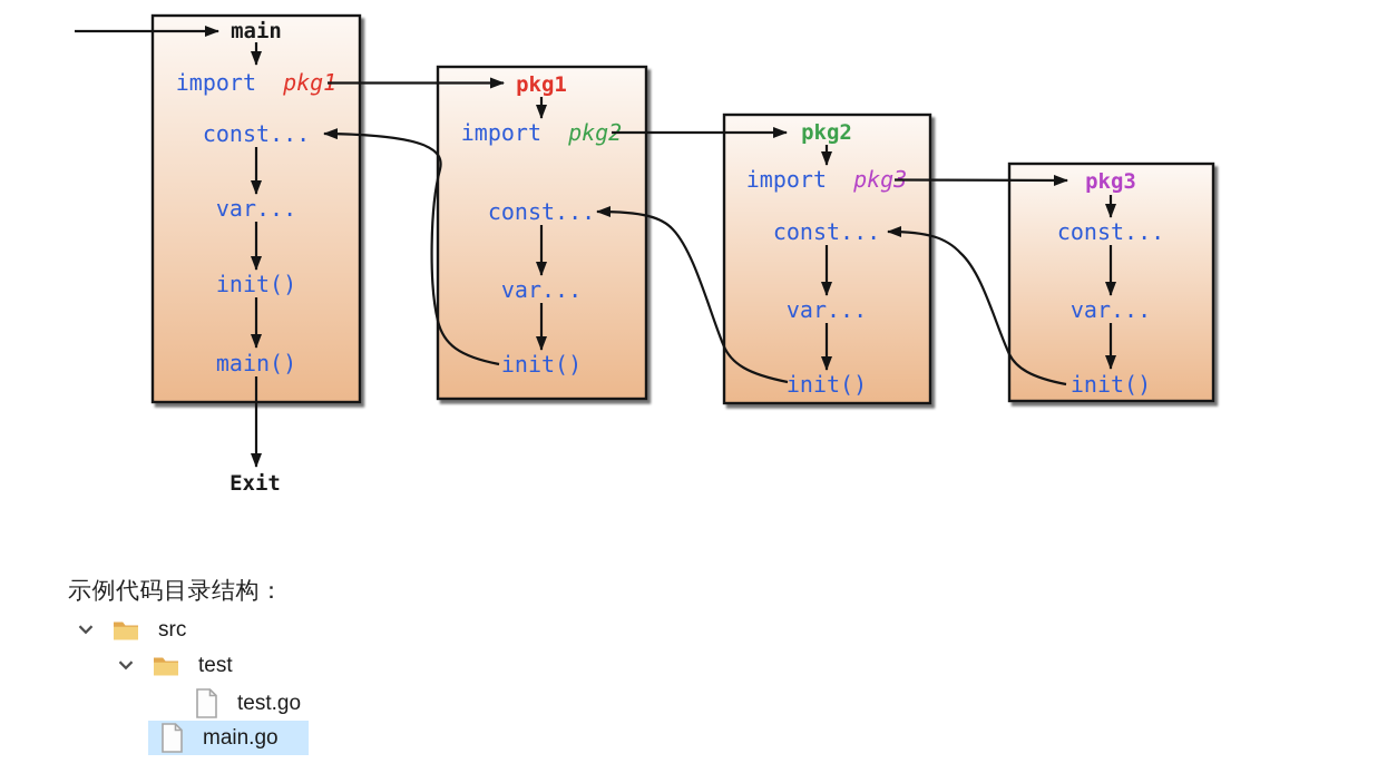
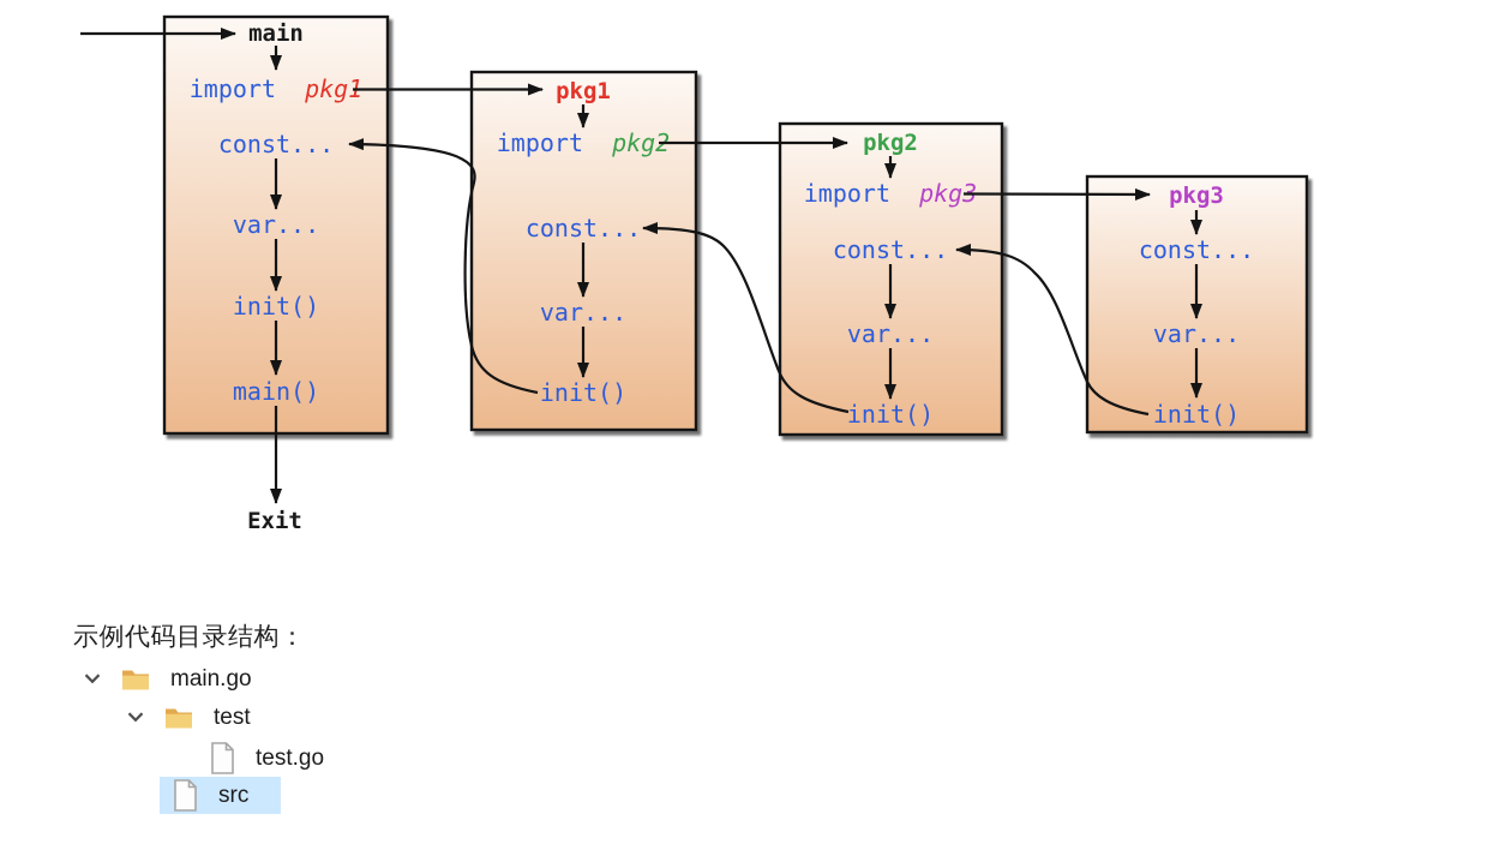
  main
  import pkg
  const...
  var...
  init()
  main()
  pkg1
  import pkg
  const...
  var...
  init()
  pkg2
  import pkg
  const...
  var...
  init()
  pkg3
  const...
  var...
  init()
  Exit
  示例代码目录结构：
- src
+ main.go
  test
  test.go
- main.go
+ src
